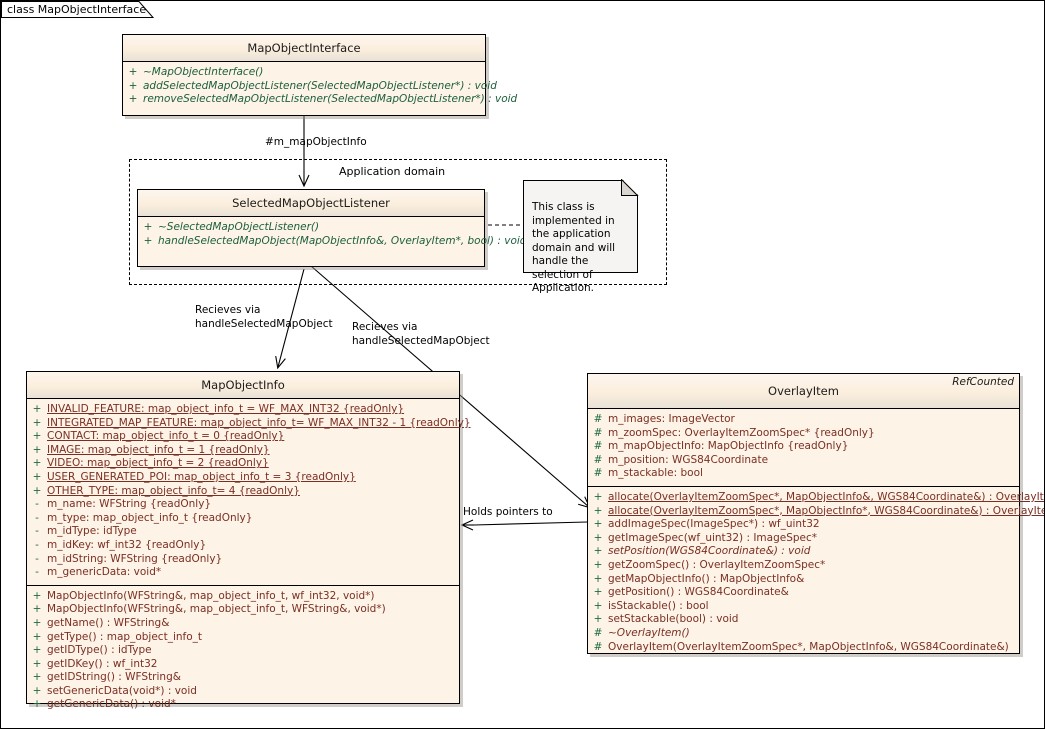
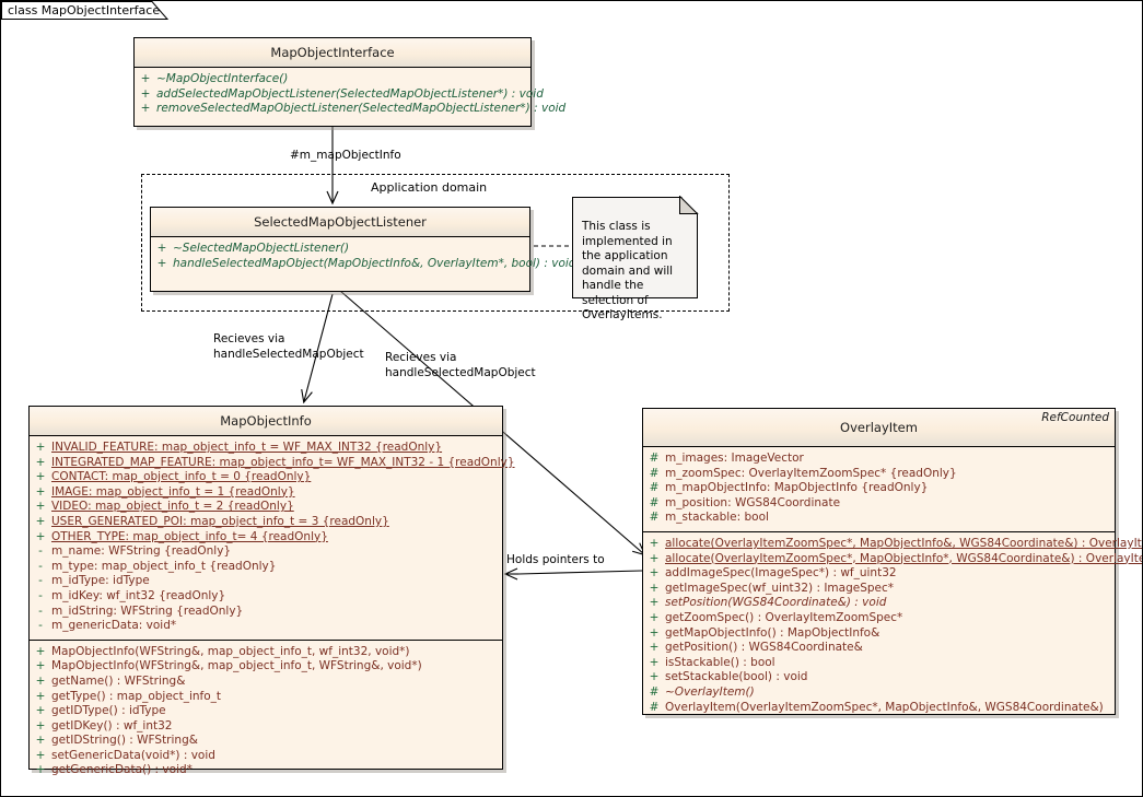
  class MapObjectInterface
  Application domain
  #m_mapObjectInfo
  Recieves via
  handleSelectedMapObject
  Recieves via
  handleSelectedMapObject
  Holds pointers to
- This class is implemented in the application domain and will handle the selection of Application.
+ This class is implemented in the application domain and will handle the selection of OverlayItems.
  MapObjectInterface
  +
  ~MapObjectInterface()
  +
  addSelectedMapObjectListener(SelectedMapObjectListener*) : void
  +
  removeSelectedMapObjectListener(SelectedMapObjectListener*) : void
  SelectedMapObjectListener
  +
  ~SelectedMapObjectListener()
  +
  handleSelectedMapObject(MapObjectInfo&, OverlayItem*, bool) : voi
  MapObjectInfo
  +
  INVALID_FEATURE: map_object_info_t = WF_MAX_INT32 {readOnly}
  +
  INTEGRATED_MAP_FEATURE: map_object_info_t= WF_MAX_INT32 - 1 {readOnly}
  +
  CONTACT: map_object_info_t = 0 {readOnly}
  +
  IMAGE: map_object_info_t = 1 {readOnly}
  +
  VIDEO: map_object_info_t = 2 {readOnly}
  +
  USER_GENERATED_POI: map_object_info_t = 3 {readOnly}
  +
  OTHER_TYPE: map_object_info_t= 4 {readOnly}
  -
  m_name: WFString {readOnly}
  -
  m_type: map_object_info_t {readOnly}
  -
  m_idType: idType
  -
  m_idKey: wf_int32 {readOnly}
  -
  m_idString: WFString {readOnly}
  -
  m_genericData: void*
  +
  MapObjectInfo(WFString&, map_object_info_t, wf_int32, void*)
  +
  MapObjectInfo(WFString&, map_object_info_t, WFString&, void*)
  +
  getName() : WFString&
  +
  getType() : map_object_info_t
  +
  getIDType() : idType
  +
  getIDKey() : wf_int32
  +
  getIDString() : WFString&
  +
  setGenericData(void*) : void
  +
  getGenericData() : void*
  RefCounted
  OverlayItem
  #
  m_images: ImageVector
  #
  m_zoomSpec: OverlayItemZoomSpec* {readOnly}
  #
  m_mapObjectInfo: MapObjectInfo {readOnly}
  #
  m_position: WGS84Coordinate
  #
  m_stackable: bool
  +
  allocate(OverlayItemZoomSpec*, MapObjectInfo&, WGS84Coordinate&) : OverlayIt
  +
  allocate(OverlayItemZoomSpec*, MapObjectInfo*, WGS84Coordinate&) : OverlayIt
  +
  addImageSpec(ImageSpec*) : wf_uint32
  +
  getImageSpec(wf_uint32) : ImageSpec*
  +
  setPosition(WGS84Coordinate&) : void
  +
  getZoomSpec() : OverlayItemZoomSpec*
  +
  getMapObjectInfo() : MapObjectInfo&
  +
  getPosition() : WGS84Coordinate&
  +
  isStackable() : bool
  +
  setStackable(bool) : void
  #
  ~OverlayItem()
  #
  OverlayItem(OverlayItemZoomSpec*, MapObjectInfo&, WGS84Coordinate&)
